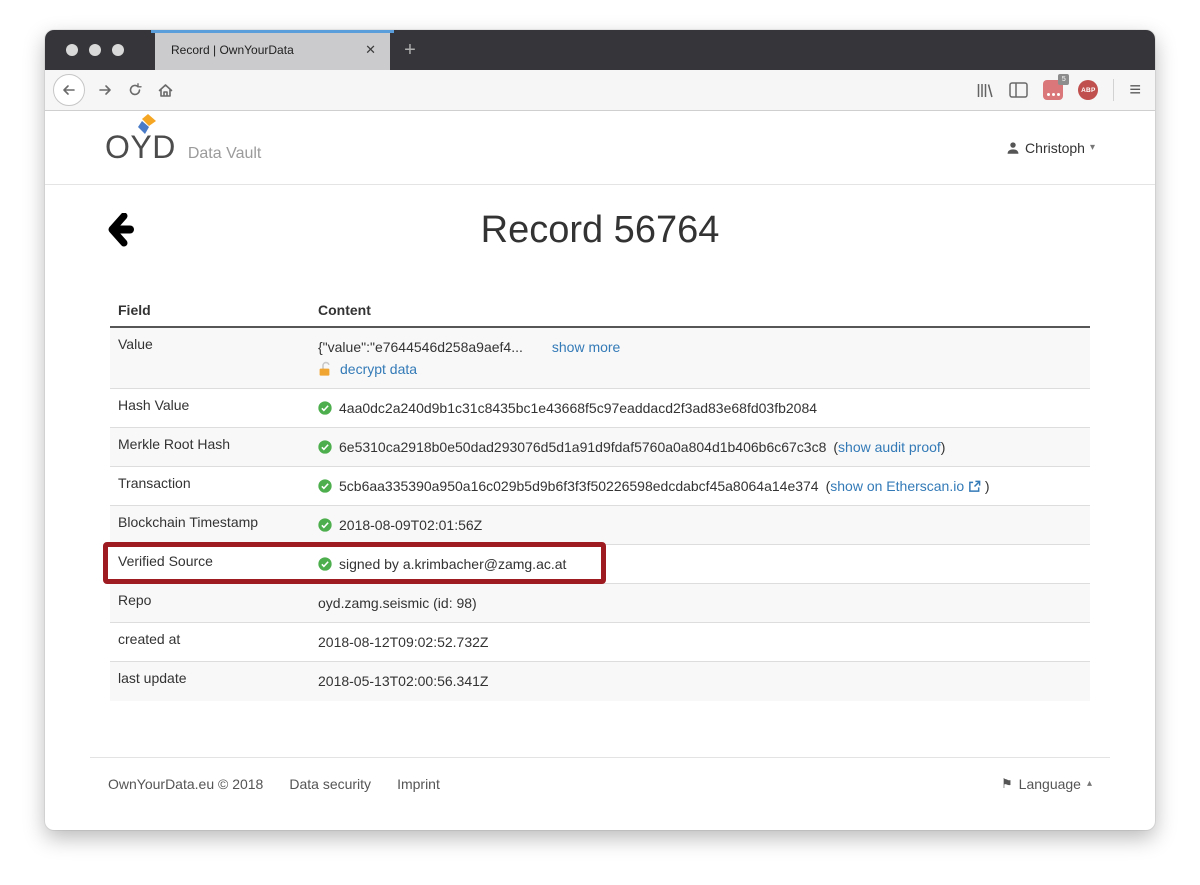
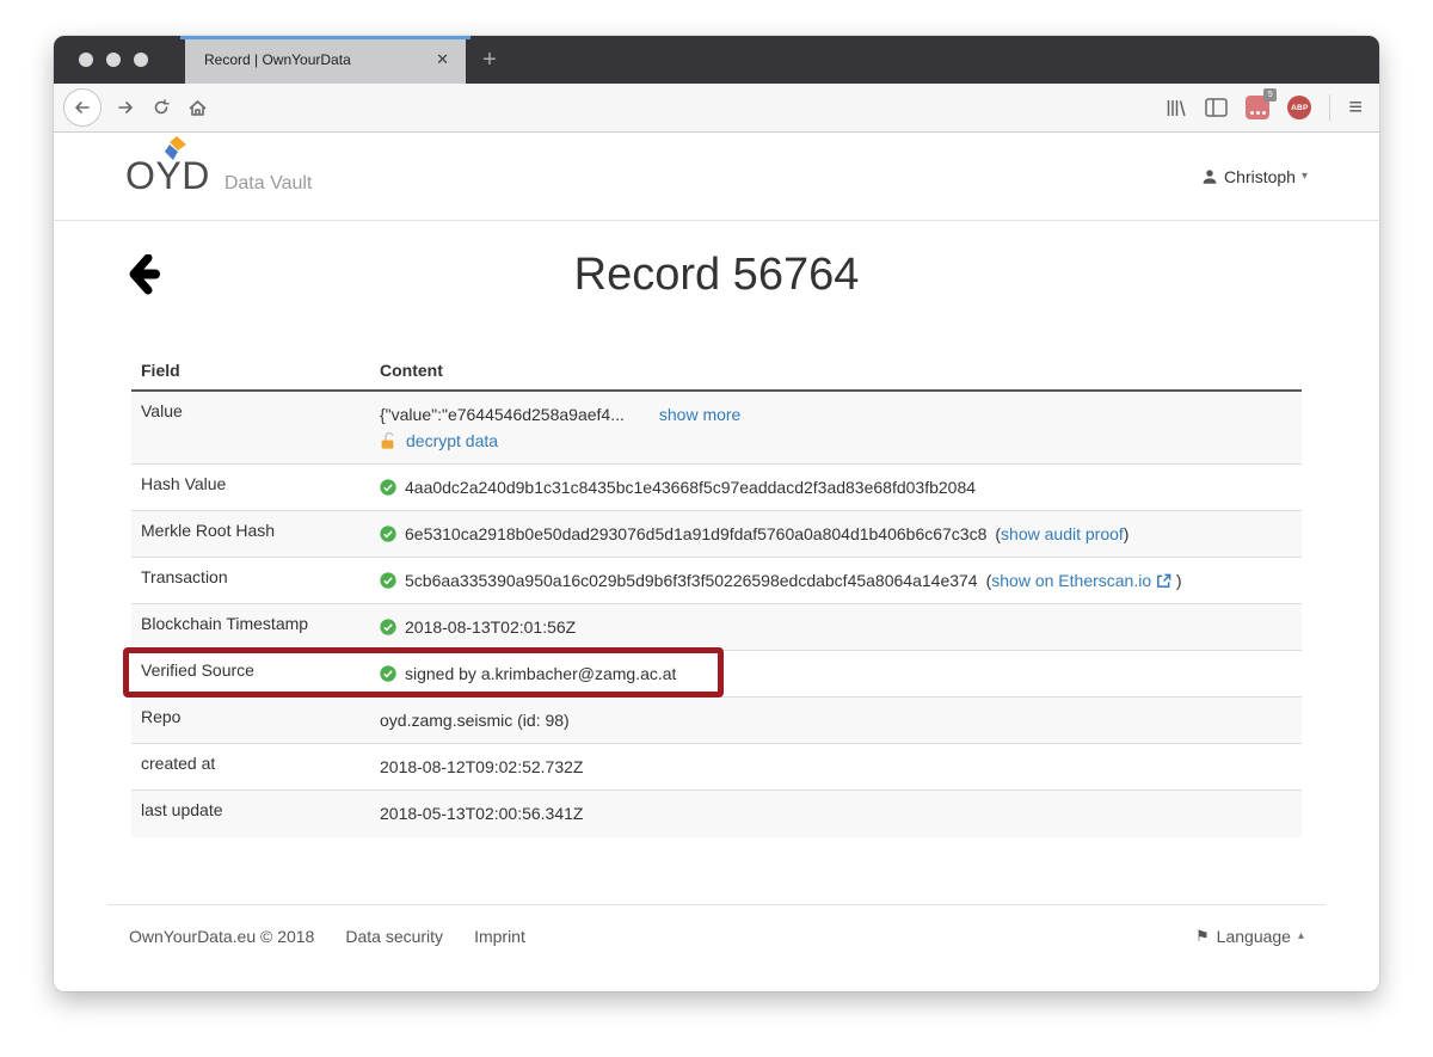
  Record | OwnYourData
  ✕
  +
  ≡
  OYD
  Data Vault
  Christoph
  ▾
  Record 56764
  Field	Content
  Value	{"value":"e7644546d258a9aef4... show more decrypt data
  Hash Value	4aa0dc2a240d9b1c31c8435bc1e43668f5c97eaddacd2f3ad83e68fd03fb2084
  Merkle Root Hash	6e5310ca2918b0e50dad293076d5d1a91d9fdaf5760a0a804d1b406b6c67c3c8 (show audit proof)
  Transaction	5cb6aa335390a950a16c029b5d9b6f3f3f50226598edcdabcf45a8064a14e374 (show on Etherscan.io )
- Blockchain Timestamp	2018-08-09T02:01:56Z
+ Blockchain Timestamp	2018-08-13T02:01:56Z
  Verified Source	signed by a.krimbacher@zamg.ac.at
  Repo	oyd.zamg.seismic (id: 98)
  created at	2018-08-12T09:02:52.732Z
  last update	2018-05-13T02:00:56.341Z
  OwnYourData.eu © 2018
  Data security
  Imprint
  ⚑
  Language
  ▴
